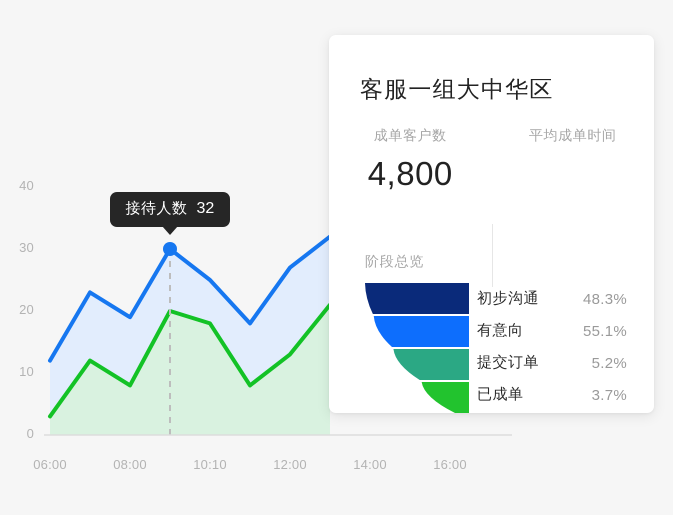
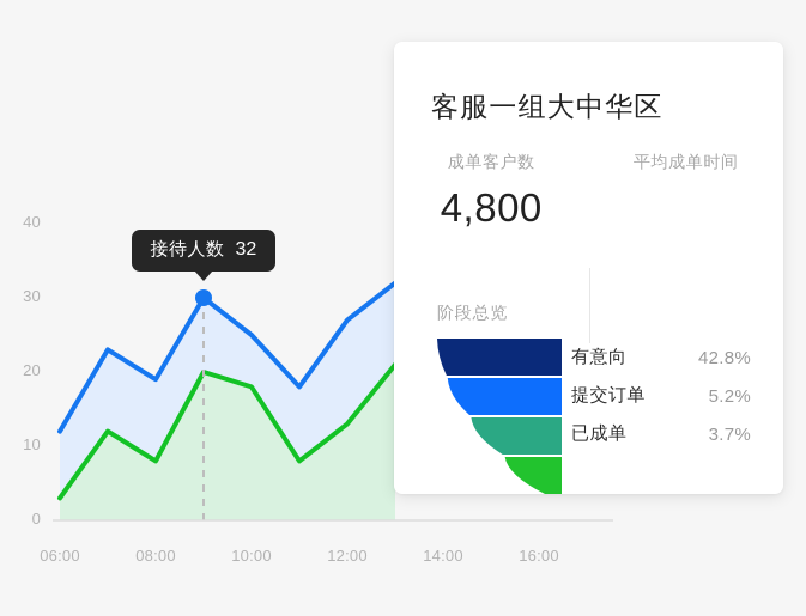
  40
  30
  20
  10
  0
  06:00
  08:00
- 10:10
+ 10:00
  12:00
  14:00
  16:00
  接待人数 32
  客服一组大中华区
  成单客户数
  4,800
  平均成单时间
  阶段总览
- 初步沟通
- 48.3%
  有意向
- 55.1%
+ 42.8%
  提交订单
  5.2%
  已成单
  3.7%
